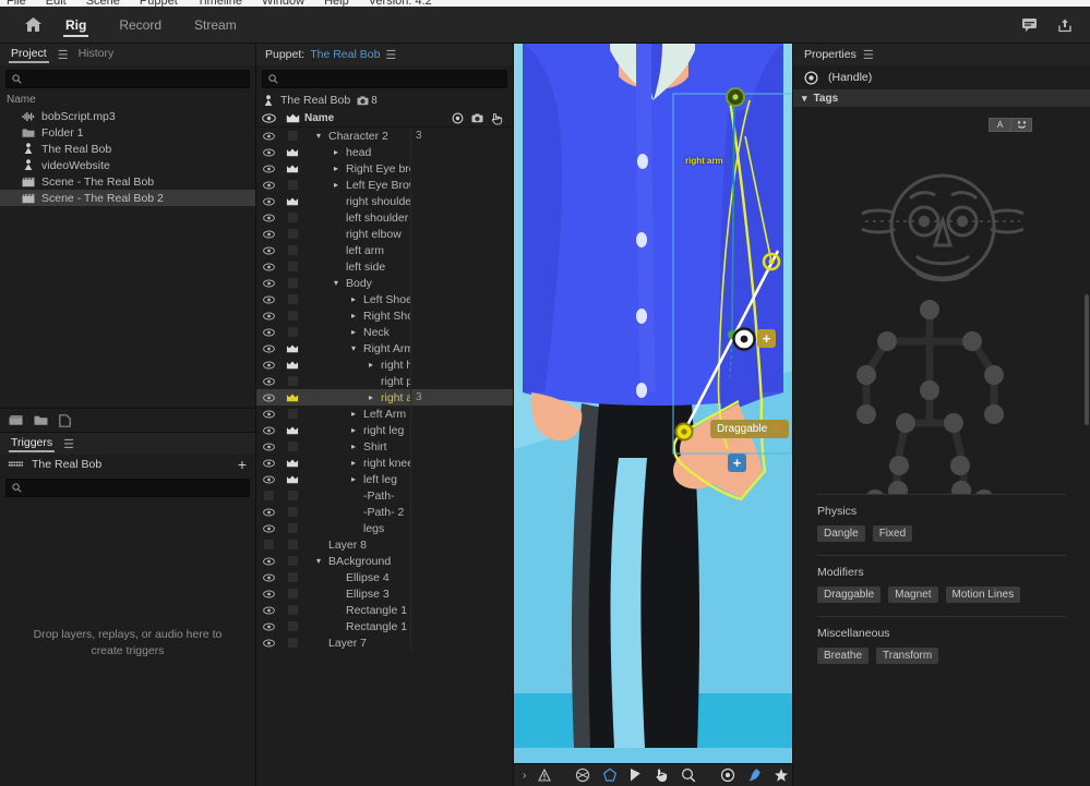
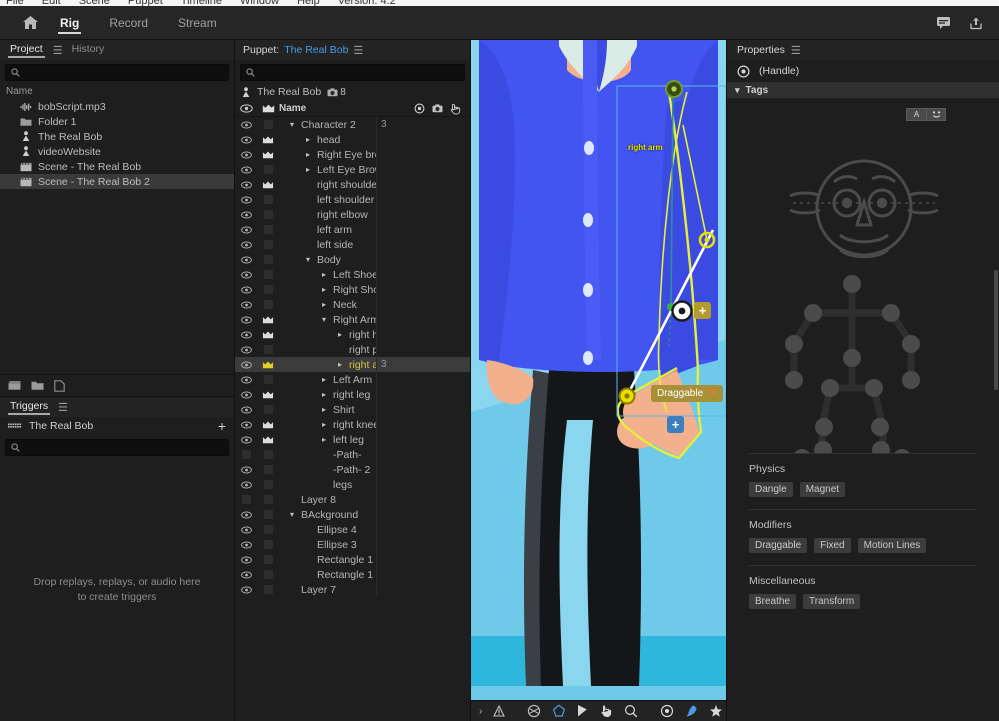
  File
  Edit
  Scene
  Puppet
  Timeline
  Window
  Help
  Version: 4.2
  Rig
  Record
  Stream
  Project
  ☰
  History
  Name
  bobScript.mp3
  Folder 1
  The Real Bob
  videoWebsite
  Scene - The Real Bob
  Scene - The Real Bob 2
  Triggers
  ☰
  The Real Bob
  +
- Drop layers, replays, or audio here to create triggers
+ Drop replays, replays, or audio here to create triggers
  Puppet:
  The Real Bob
  ☰
  The Real Bob
  8
  Name
  ▾
  Character 2
  3
  ▸
  head
  ▸
  Right Eye br
  ▸
  Left Eye Bro
  right shoulde
  left shoulder
  right elbow
  left arm
  left side
  ▾
  Body
  ▸
  Left Shoe
  ▸
  Right Sh
  ▸
  Neck
  ▾
  Right Arm
  ▸
  ▸
  right a
  3
  ▸
  Left Arm
  ▸
  right leg
  ▸
  Shirt
  ▸
  right kne
  ▸
  left leg
  -Path-
  -Path- 2
  legs
  Layer 8
  ▾
  BAckground
  Ellipse 4
  Ellipse 3
  Rectangle 1
  Rectangle 1
  Layer 7
  right arm
  +
  Draggable
  ✕
  +
  ›
  Properties
  ☰
  (Handle)
  ▾
  Tags
  A
  Physics
  Dangle
- Fixed
+ Magnet
  Modifiers
  Draggable
- Magnet
+ Fixed
  Motion Lines
  Miscellaneous
  Breathe
  Transform
